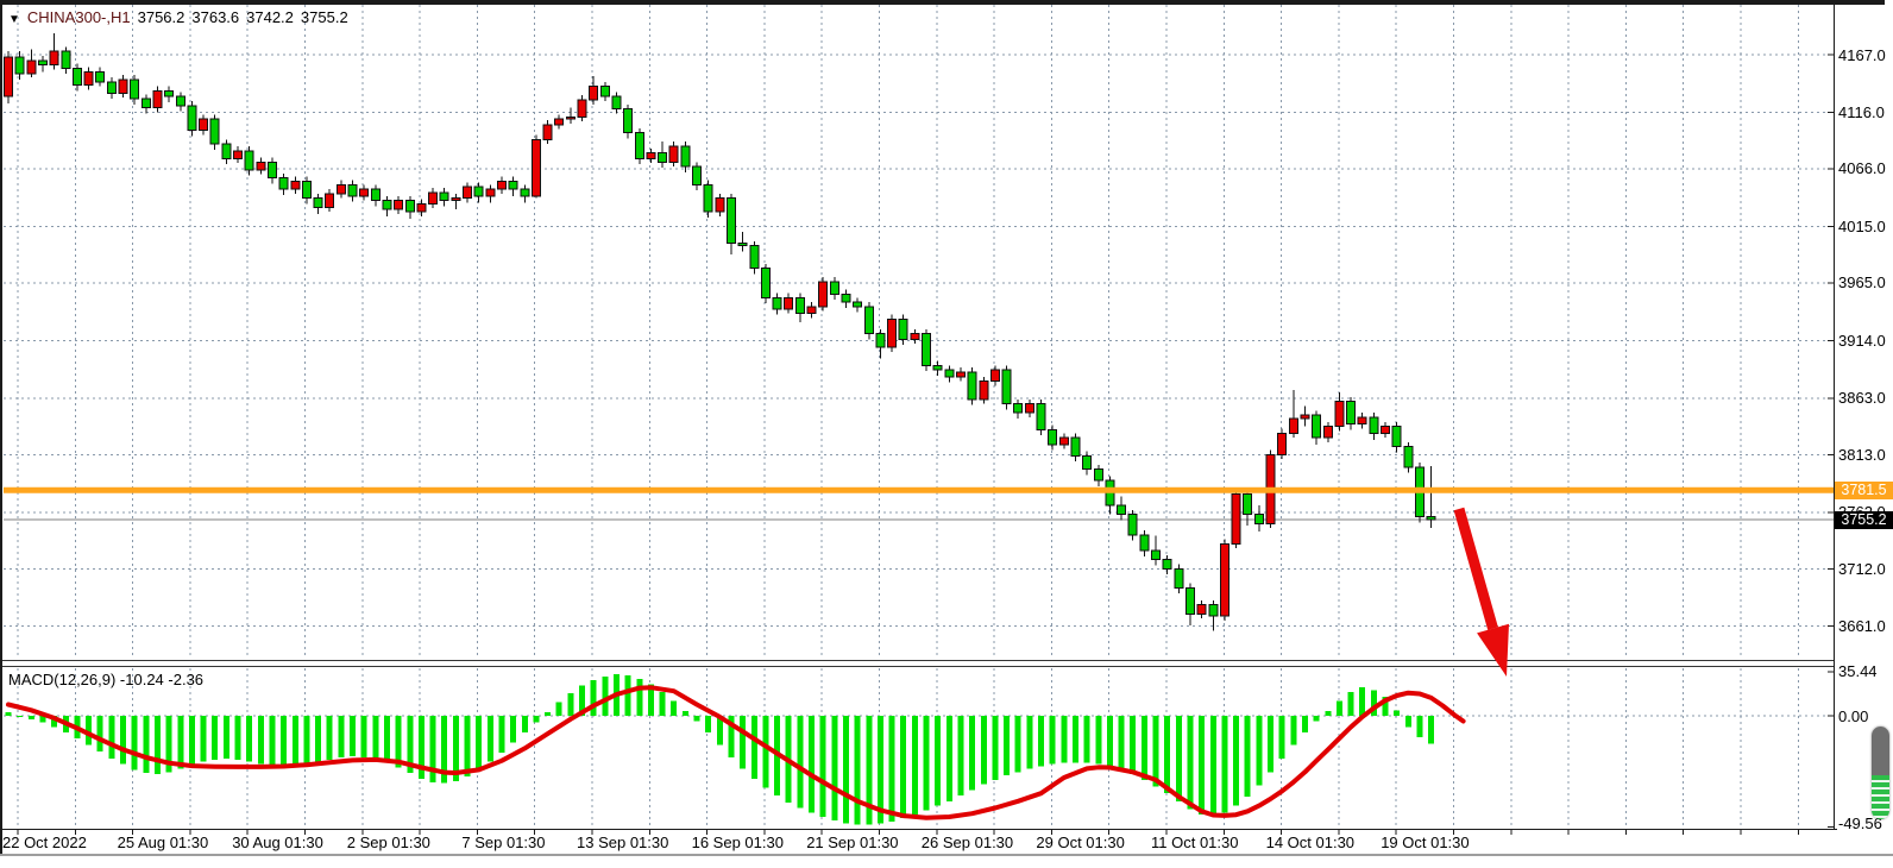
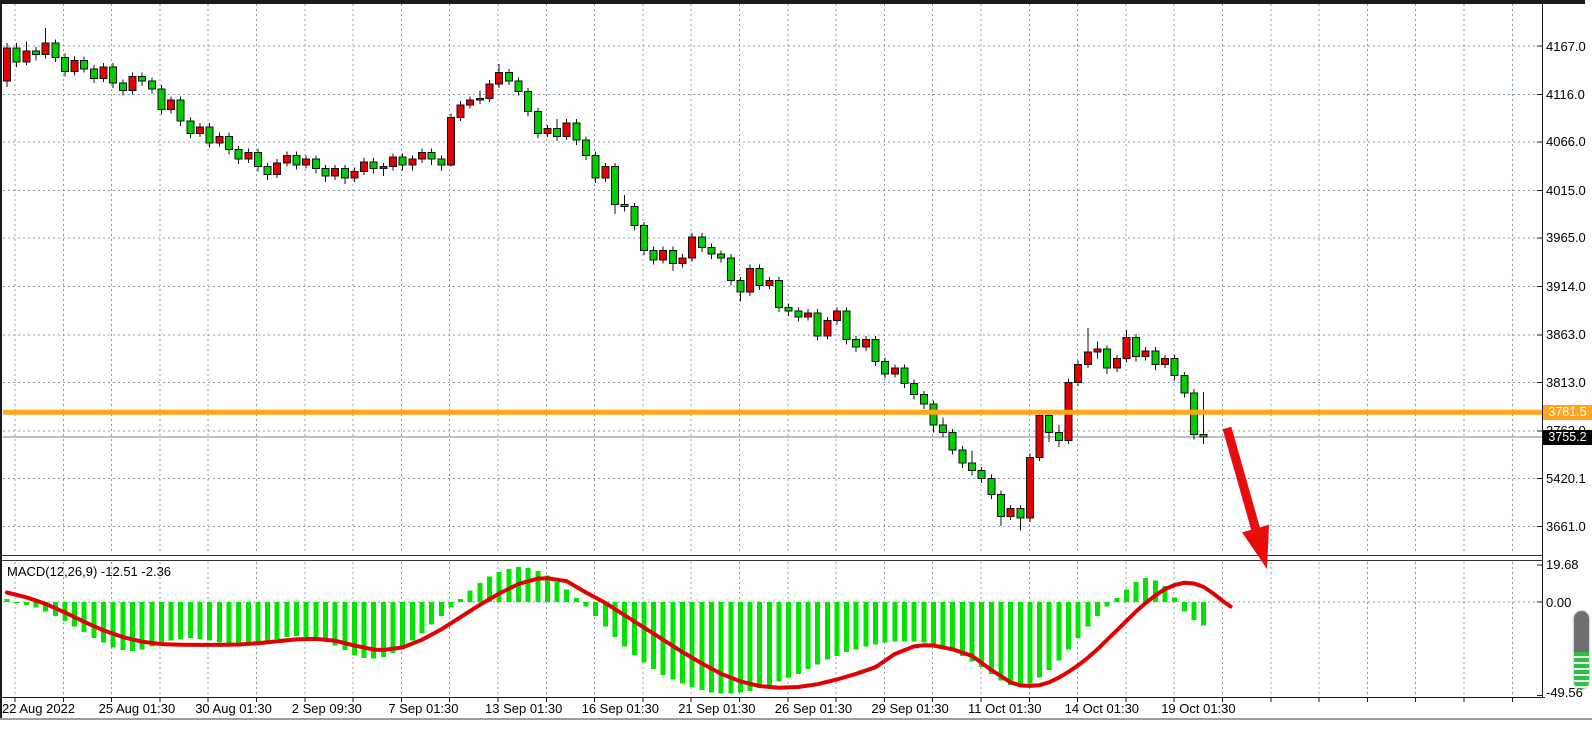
- ▼ CHINA300-,H1 3756.2 3763.6 3742.2 3755.2
- MACD(12,26,9) -10.24 -2.36
+ MACD(12,26,9) -12.51 -2.36
  4167.0
  4116.0
  4066.0
  4015.0
  3965.0
  3914.0
  3863.0
  3813.0
- 3712.0
+ 5420.1
  3661.0
- 35.44
+ 19.68
  0.00
  -49.56
  3781.5
  3755.2
- 22 Oct 2022
+ 22 Aug 2022
  25 Aug 01:30
  30 Aug 01:30
- 2 Sep 01:30
+ 2 Sep 09:30
  7 Sep 01:30
  13 Sep 01:30
  16 Sep 01:30
  21 Sep 01:30
  26 Sep 01:30
- 29 Oct 01:30
+ 29 Sep 01:30
  11 Oct 01:30
  14 Oct 01:30
  19 Oct 01:30
